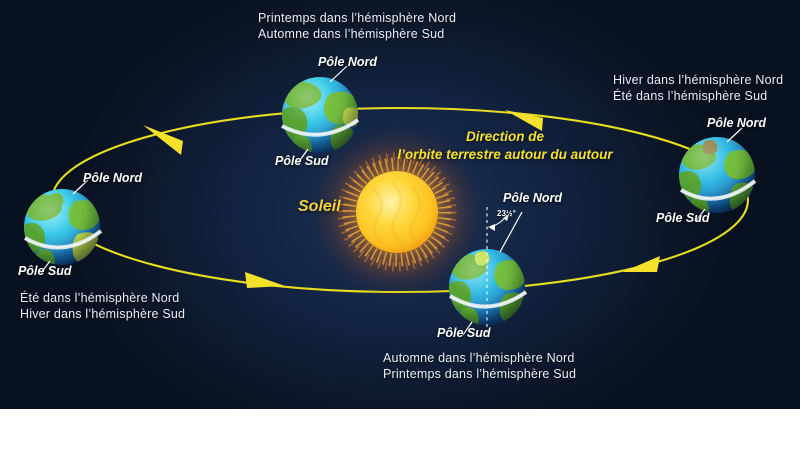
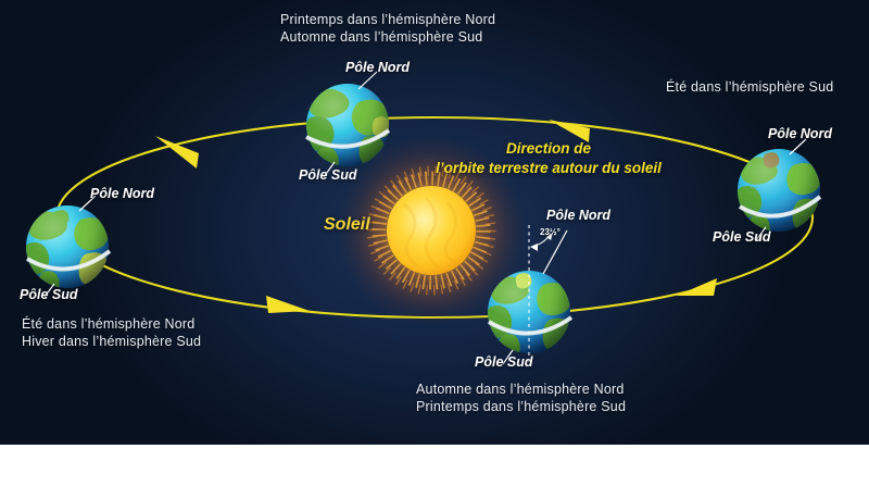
  Printemps dans l’hémisphère Nord
  Automne dans l’hémisphère Sud
- Hiver dans l’hémisphère Nord
  Été dans l’hémisphère Sud
  Été dans l’hémisphère Nord
  Hiver dans l’hémisphère Sud
  Automne dans l’hémisphère Nord
  Printemps dans l’hémisphère Sud
  Soleil
  Direction de
- l’orbite terrestre autour du autour
+ l’orbite terrestre autour du soleil
  23½°
  Pôle Nord
  Pôle Sud
  Pôle Nord
  Pôle Sud
  Pôle Nord
  Pôle Sud
  Pôle Nord
  Pôle Sud
